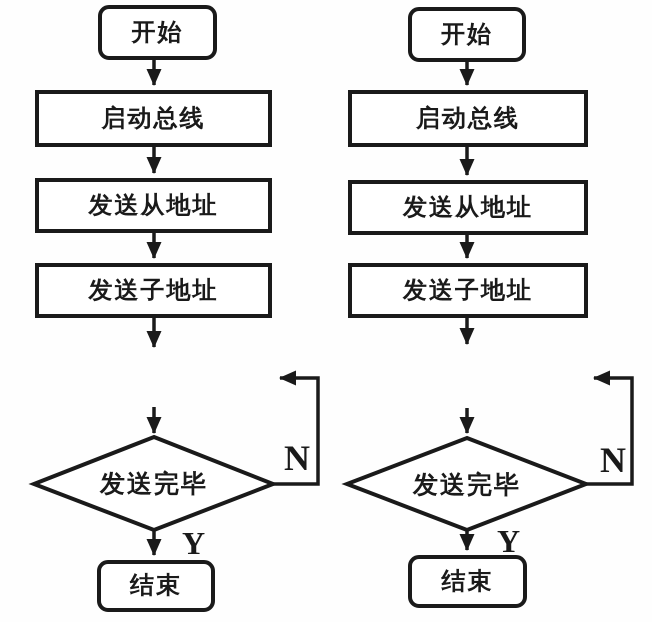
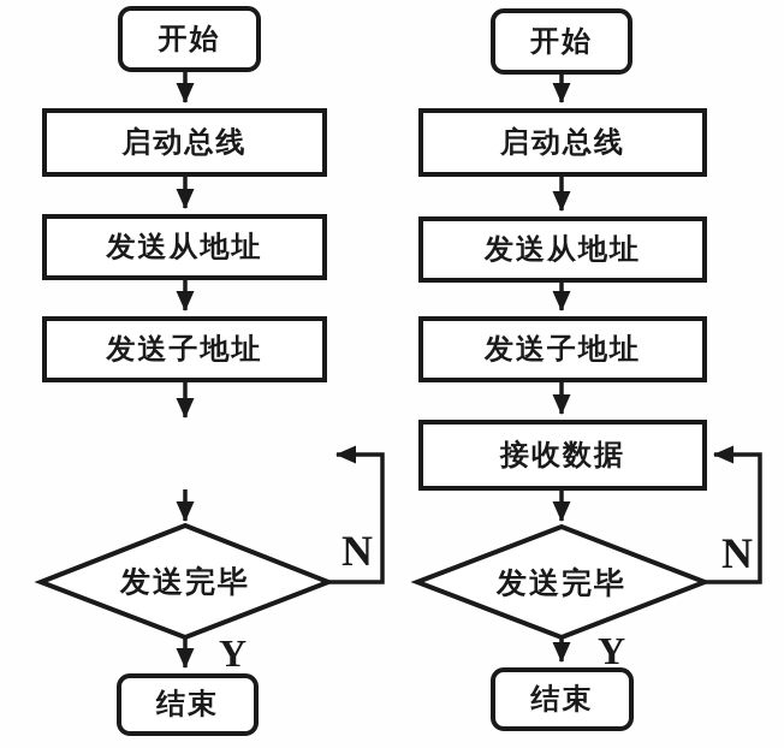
  开始
  启动总线
  发送从地址
  发送子地址
  发送完毕
  N
  Y
  结束
  开始
  启动总线
  发送从地址
  发送子地址
+ 接收数据
  发送完毕
  N
  Y
  结束
